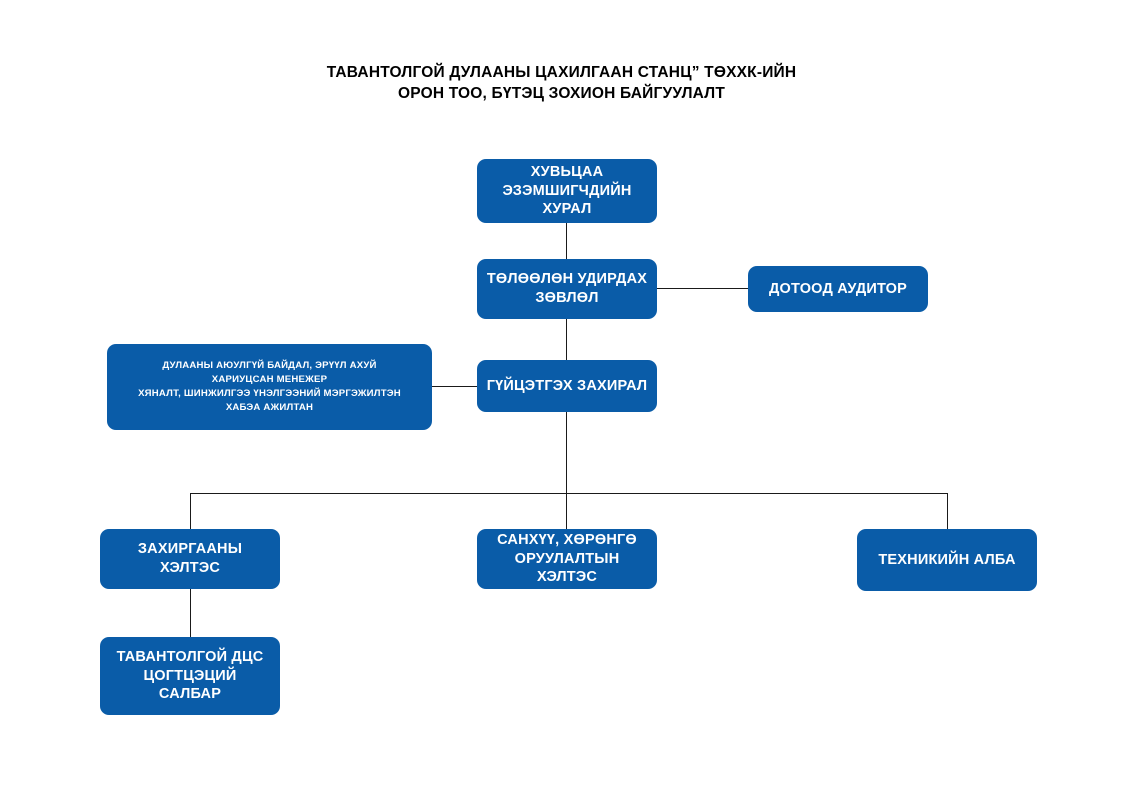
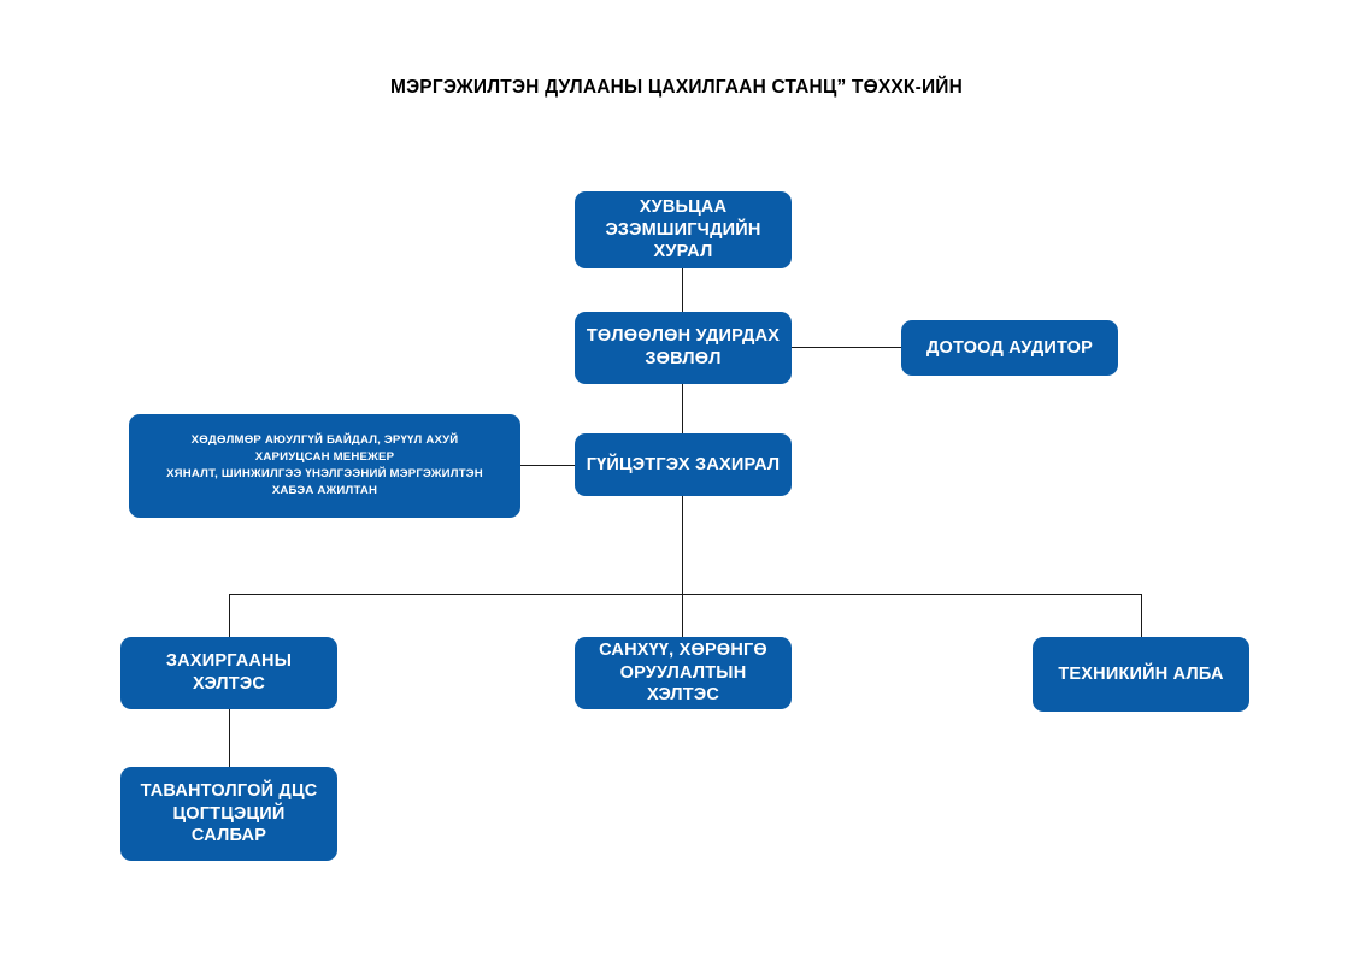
- ТАВАНТОЛГОЙ ДУЛААНЫ ЦАХИЛГААН СТАНЦ” ТӨХХК-ИЙН
+ МЭРГЭЖИЛТЭН ДУЛААНЫ ЦАХИЛГААН СТАНЦ” ТӨХХК-ИЙН
- ОРОН ТОО, БҮТЭЦ ЗОХИОН БАЙГУУЛАЛТ
  ХУВЬЦАА
  ЭЗЭМШИГЧДИЙН
  ХУРАЛ
  ТӨЛӨӨЛӨН УДИРДАХ
  ЗӨВЛӨЛ
  ДОТООД АУДИТОР
- ДУЛААНЫ АЮУЛГҮЙ БАЙДАЛ, ЭРҮҮЛ АХУЙ
+ ХӨДӨЛМӨР АЮУЛГҮЙ БАЙДАЛ, ЭРҮҮЛ АХУЙ
  ХАРИУЦСАН МЕНЕЖЕР
  ХЯНАЛТ, ШИНЖИЛГЭЭ ҮНЭЛГЭЭНИЙ МЭРГЭЖИЛТЭН
  ХАБЭА АЖИЛТАН
  ГҮЙЦЭТГЭХ ЗАХИРАЛ
  ЗАХИРГААНЫ
  ХЭЛТЭС
  САНХҮҮ, ХӨРӨНГӨ
  ОРУУЛАЛТЫН ХЭЛТЭС
  ТЕХНИКИЙН АЛБА
  ТАВАНТОЛГОЙ ДЦС
  ЦОГТЦЭЦИЙ
  САЛБАР
